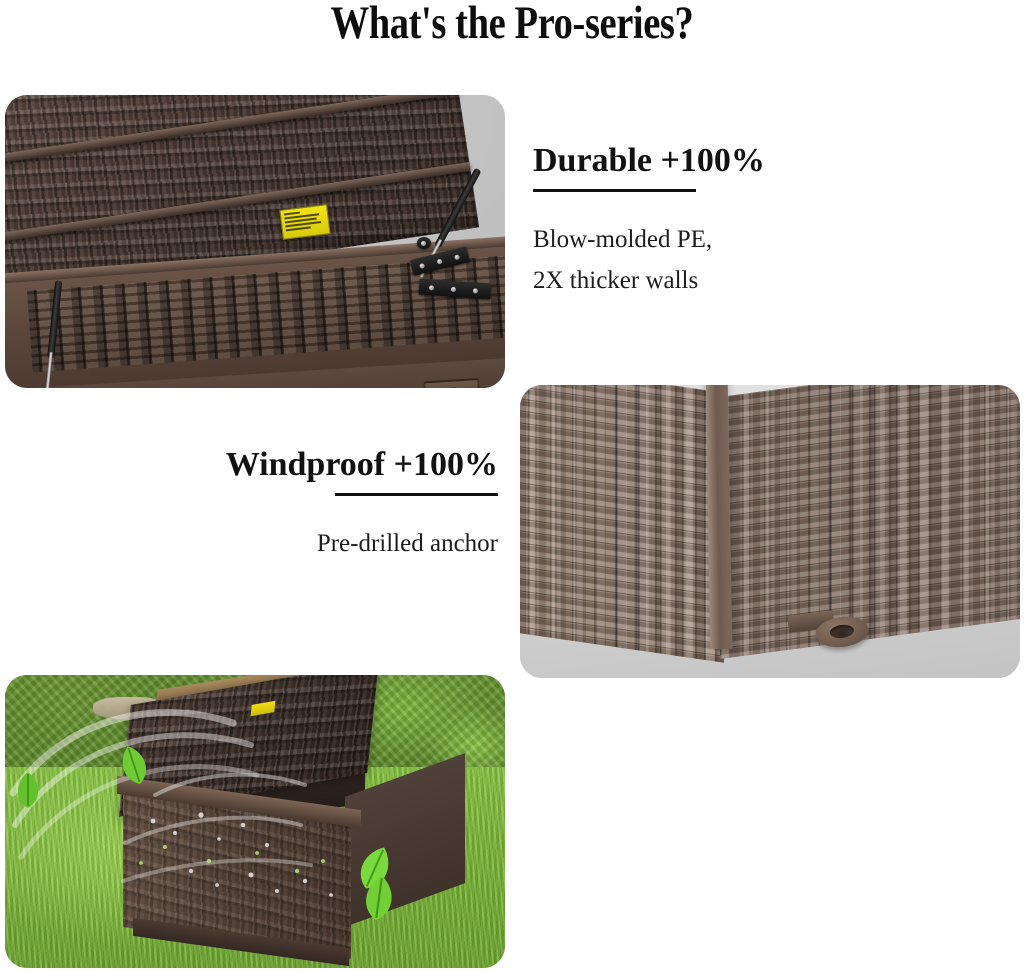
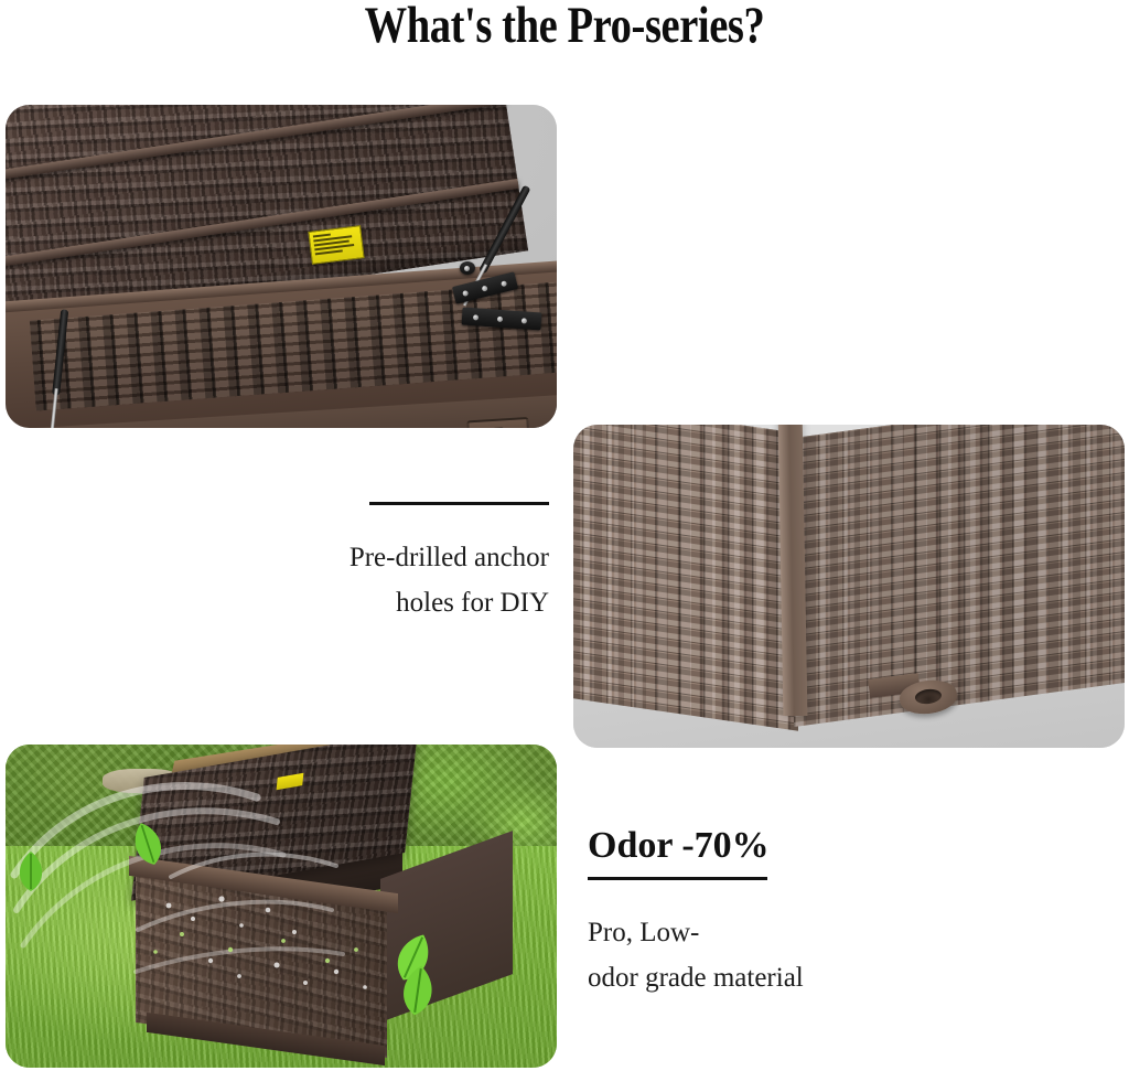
  What's the Pro-series?
- Durable +100%
- Blow-molded PE,
- 2X thicker walls
- Windproof +100%
  Pre-drilled anchor
+ holes for DIY
+ Odor -70%
+ Pro, Low-
+ odor grade material
